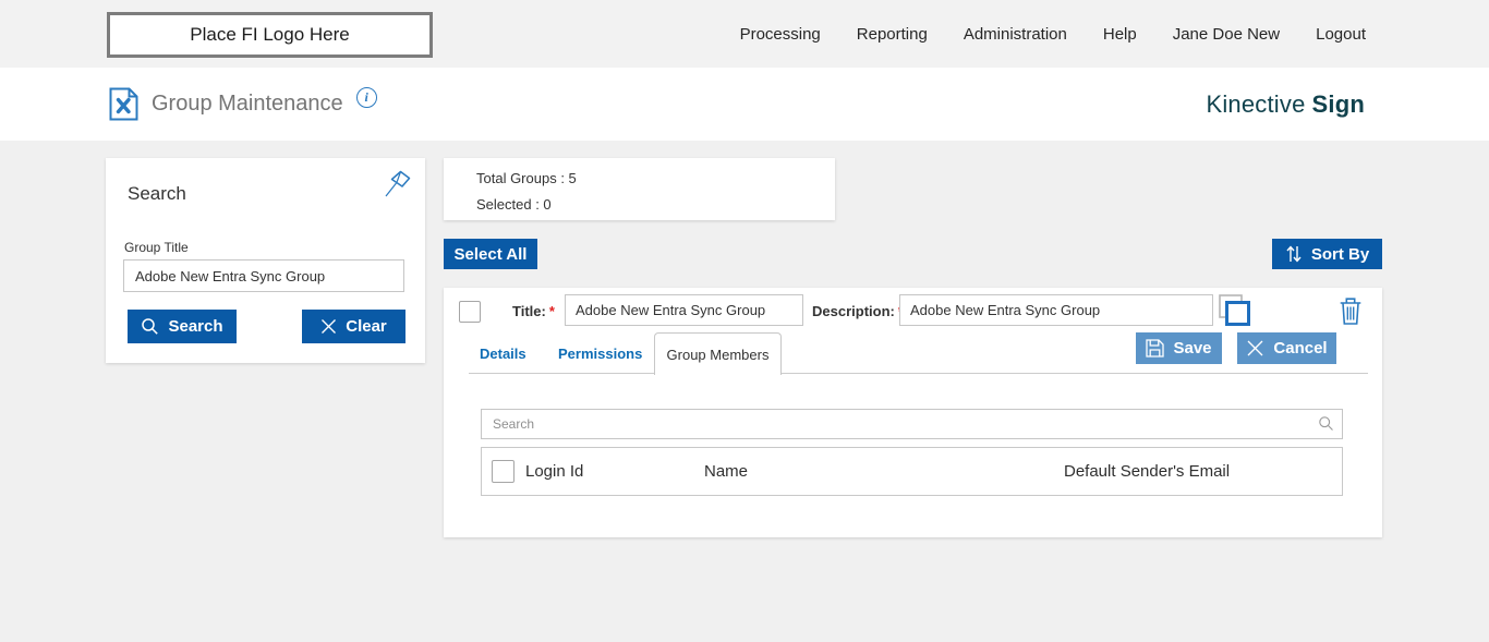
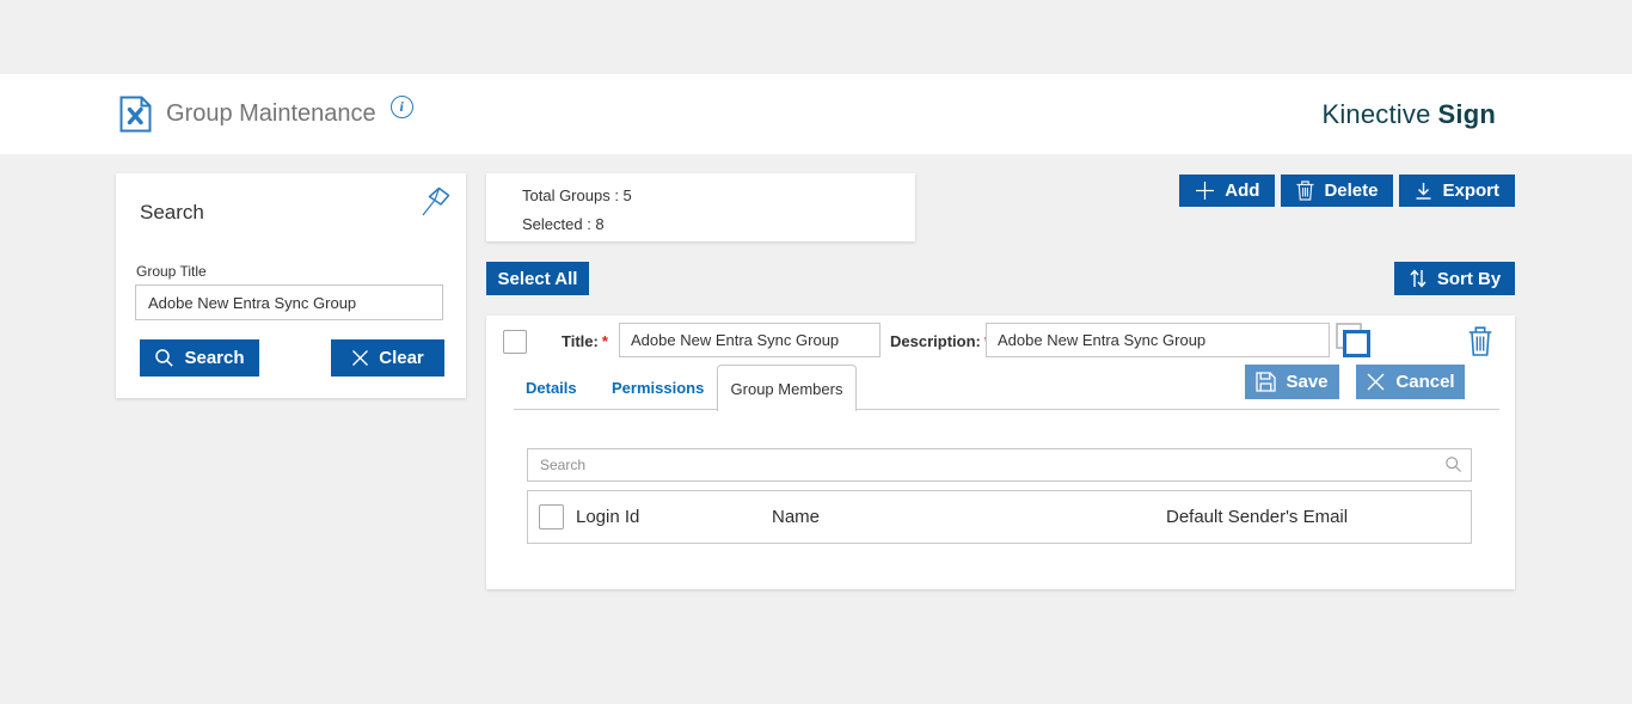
- Place FI Logo Here
- Processing
- Reporting
- Administration
- Help
- Jane Doe New
- Logout
  Group Maintenance
  i
  Kinective
  Sign
  Search
  Group Title
  Adobe New Entra Sync Group
  Search
  Clear
  Total Groups : 5
- Selected : 0
+ Selected : 8
+ Add
+ Delete
+ Export
  Select All
  Sort By
  Title: *
  Adobe New Entra Sync Group
  Description:
  Adobe New Entra Sync Group
  Details
  Permissions
  Group Members
  Save
  Cancel
  Search
  Login Id
  Name
  Default Sender's Email
